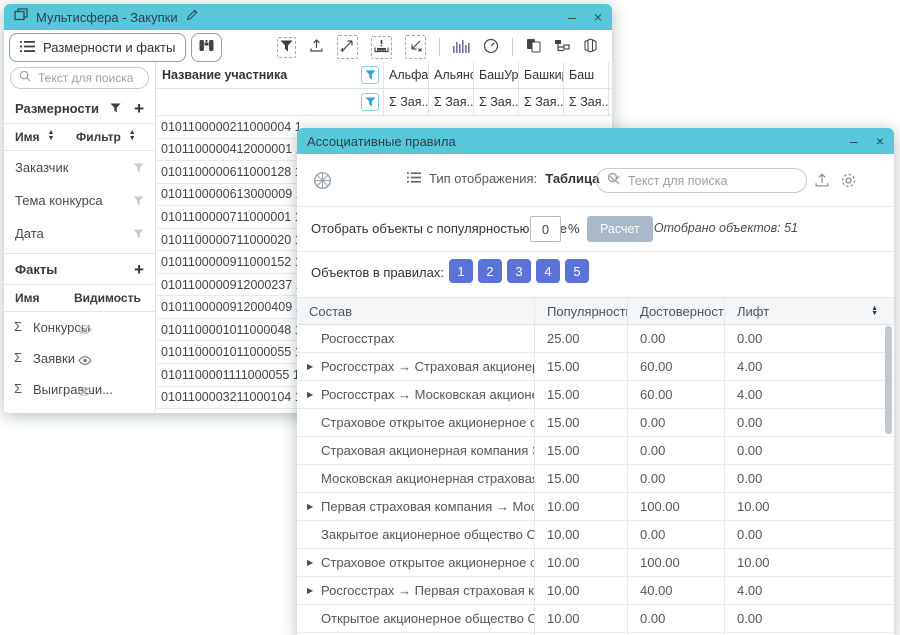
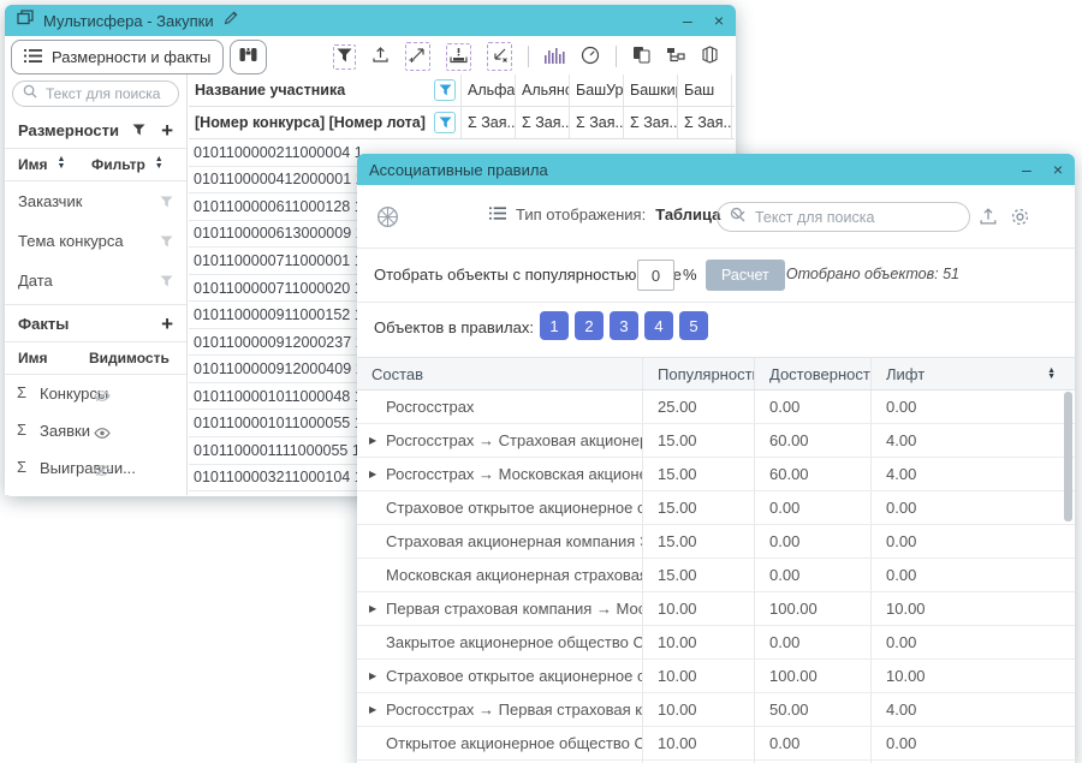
  Мультисфера - Закупки
  –
  ×
  Размерности и факты
  Текст для поиска
  Размерности
  +
  Имя
  Фильтр
  Заказчик
  Тема конкурса
  Дата
  Факты
  +
  Имя
  Видимость
  Σ
  Конкурсы
  Σ
  Заявки
  Σ
  Выиграи...
  Название участника
  Альянс
  БашУр
  Башки
  Баш
+ [Номер конкурса] [Номер лота]
  Σ Зая..
  Σ Зая..
  Σ Зая..
  Σ Зая..
  Σ Зая..
  0101100000211000004 1
  0101100000412000001
  0101100000611000128
  0101100000613000009
  0101100000711000001
  0101100000711000020
  0101100000911000152
  0101100000912000237
  0101100000912000409
  0101100001011000048
  0101100001011000055
  0101100001111000055
  0101100003211000104
  Ассоциативные правила
  –
  ×
  Тип отображения:
  Таблица
  Текст для поиска
  Отобрать объекты с популярностьюе
  0
  %
  Расчет
  Отобрано объектов: 51
  Объектов в правилах:
  1
  2
  3
  4
  5
  Состав
  Популярност
  Достоверност
  Лифт
  Росгосстрах
  25.00
  0.00
  0.00
  ▶
  Росгосстрах → Страховая акционе
  15.00
  60.00
  4.00
  ▶
  Росгосстрах → Московская акцион
  15.00
  60.00
  4.00
  Страховое открытое акционерное о
  15.00
  0.00
  0.00
  Страховая акционерная компания
  15.00
  0.00
  0.00
  Московская акционерная страхова
  15.00
  0.00
  0.00
  ▶
  Первая страховая компания → Мо
  10.00
  100.00
  10.00
  Закрытое акционерное общество С
  10.00
  0.00
  0.00
  ▶
  Страховое открытое акционерное о
  10.00
  100.00
  10.00
  ▶
  Росгосстрах → Первая страховая к
  10.00
- 40.00
+ 50.00
  4.00
  Открытое акционерное общество С
  10.00
  0.00
  0.00
